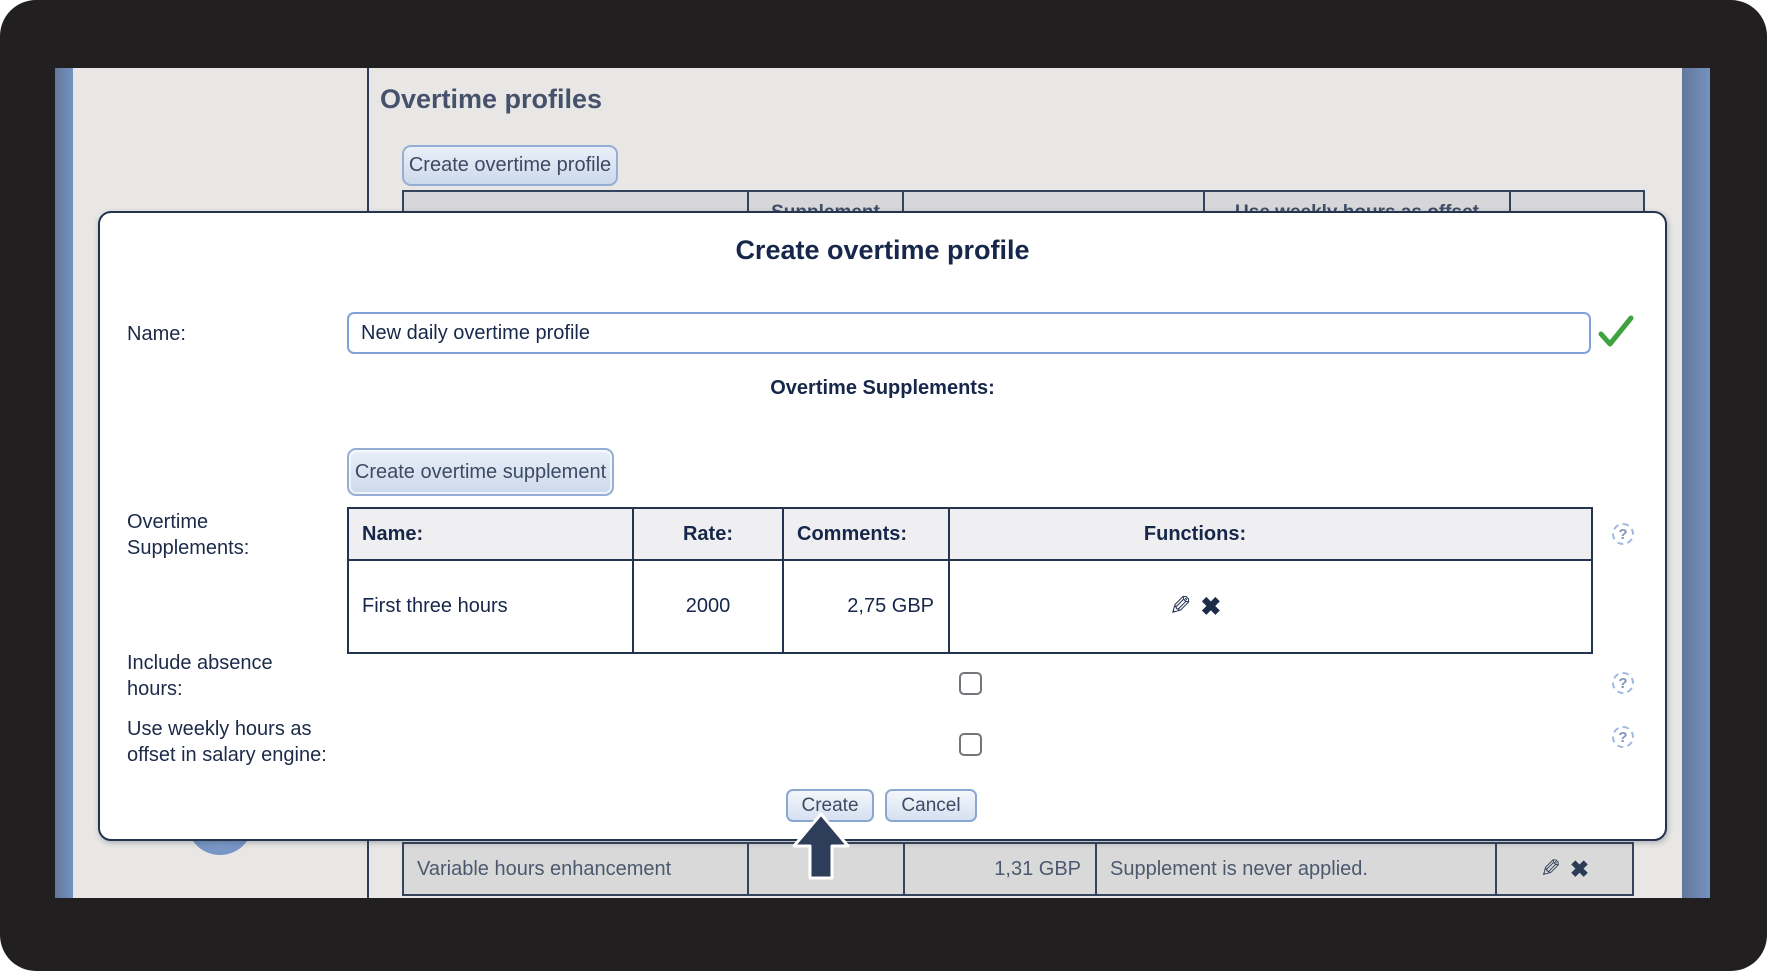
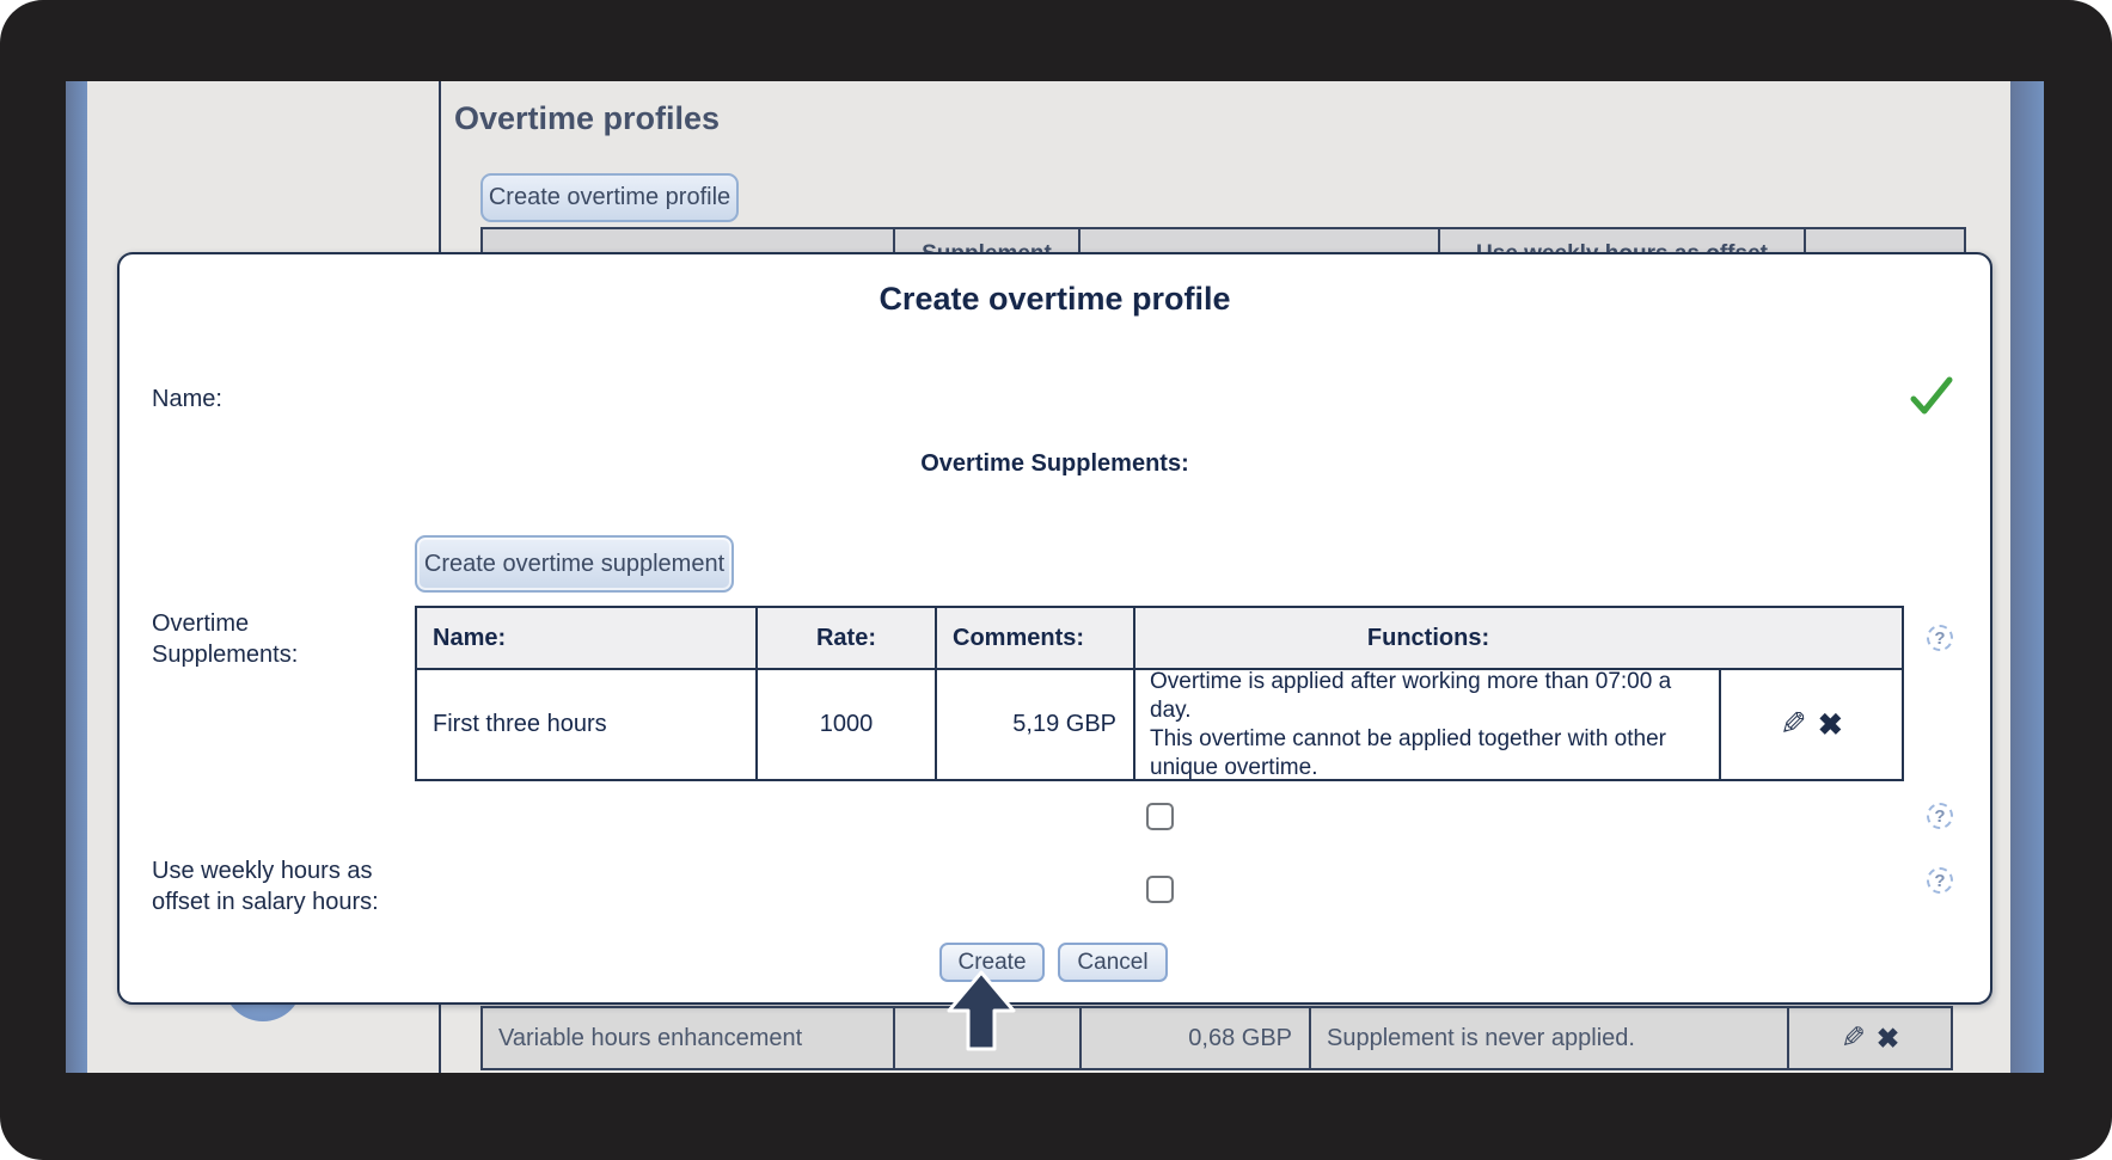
  Overtime profiles
  Create overtime profile
  Variable hours enhancement
- 1,31 GBP
+ 0,68 GBP
  Supplement is never applied.
  ✖
  Create overtime profile
  Name:
- New daily overtime profile
  Overtime Supplements:
  Create overtime supplement
  Overtime Supplements:
  Name:
  Rate:
  Comments:
  Functions:
  First three hours
- 2000
+ 1000
- 2,75 GBP
+ 5,19 GBP
+ Overtime is applied after working more than 07:00 a day.
+ This overtime cannot be applied together with other unique overtime.
  ✖
  ?
- Include absence hours:
  ?
- Use weekly hours as offset in salary engine:
+ Use weekly hours as offset in salary hours:
  ?
  Create
  Cancel
